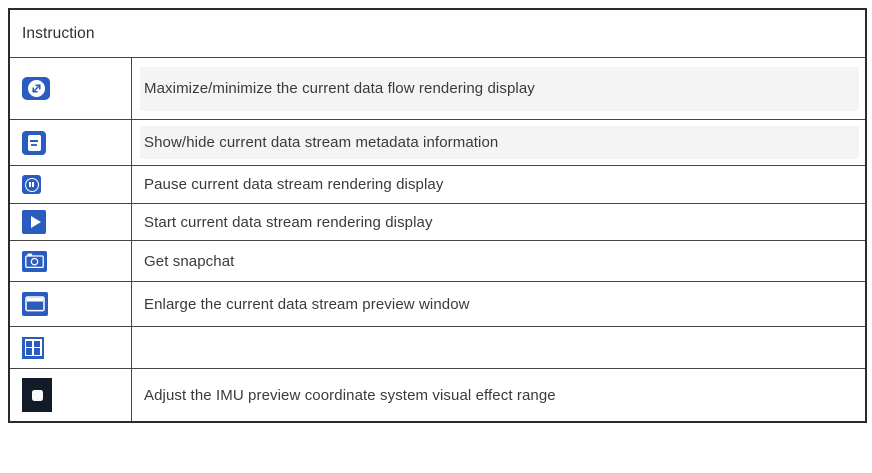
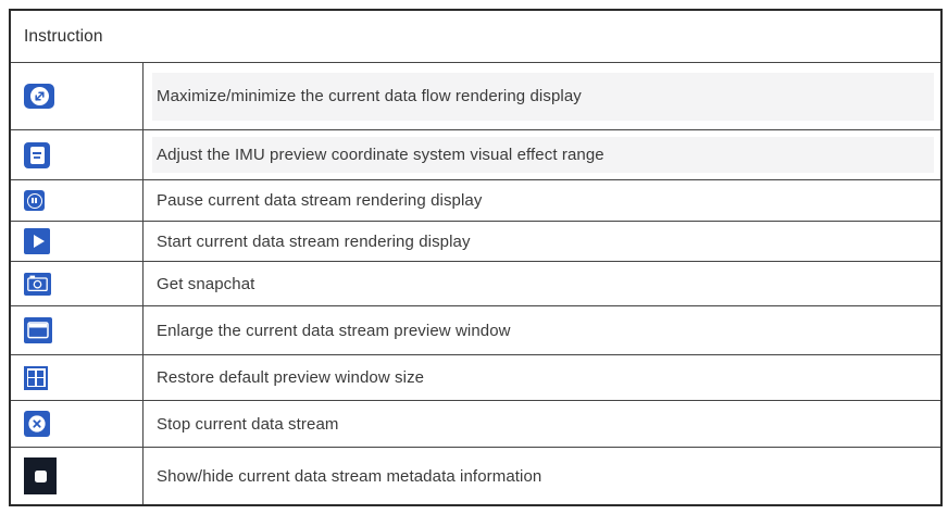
  Instruction
  Maximize/minimize the current data flow rendering display
- Show/hide current data stream metadata information
+ Adjust the IMU preview coordinate system visual effect range
  Pause current data stream rendering display
  Start current data stream rendering display
  Get snapchat
  Enlarge the current data stream preview window
+ Restore default preview window size
+ Stop current data stream
- Adjust the IMU preview coordinate system visual effect range
+ Show/hide current data stream metadata information
